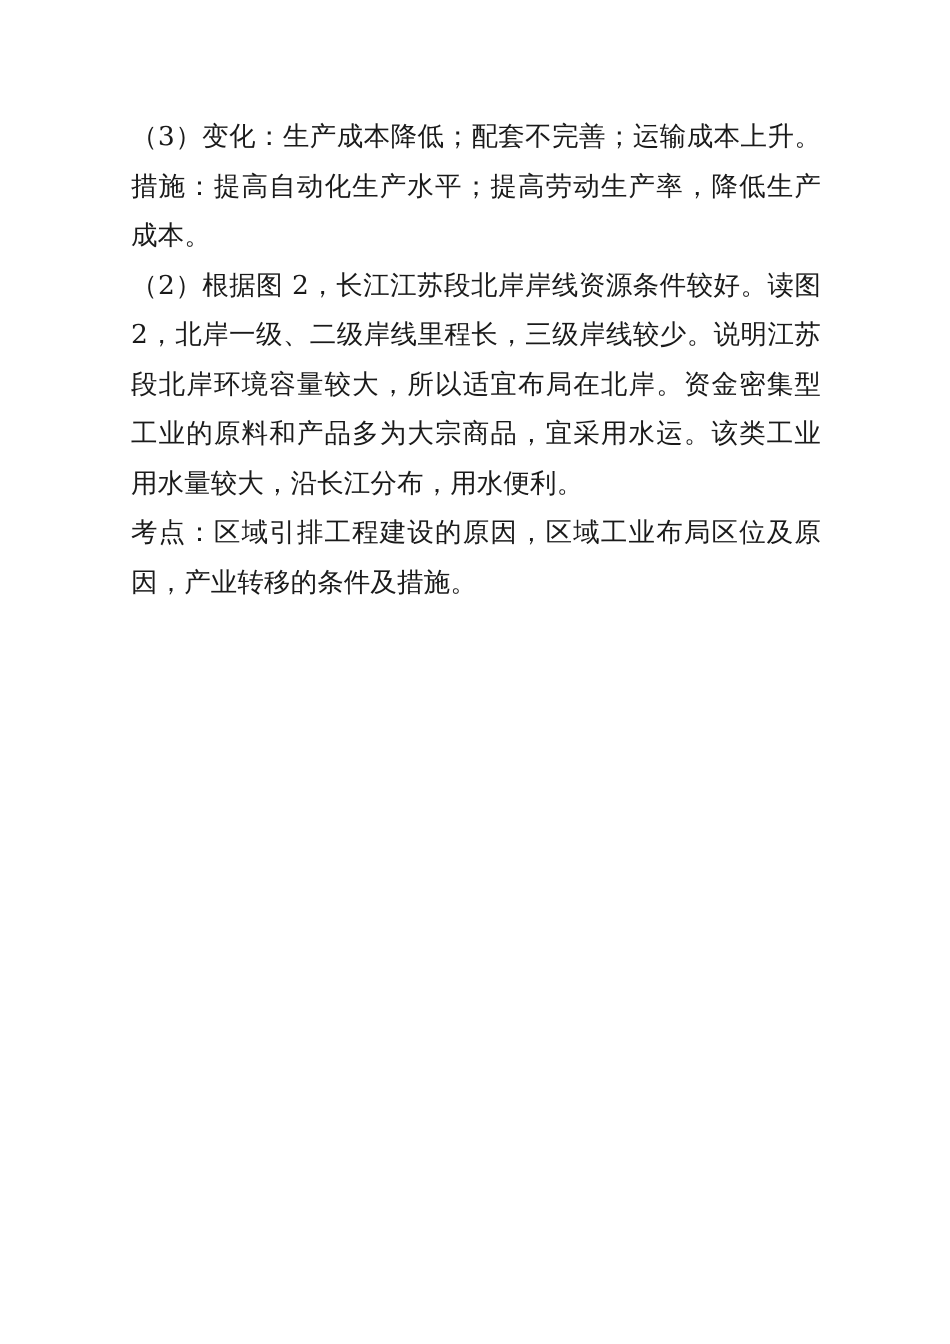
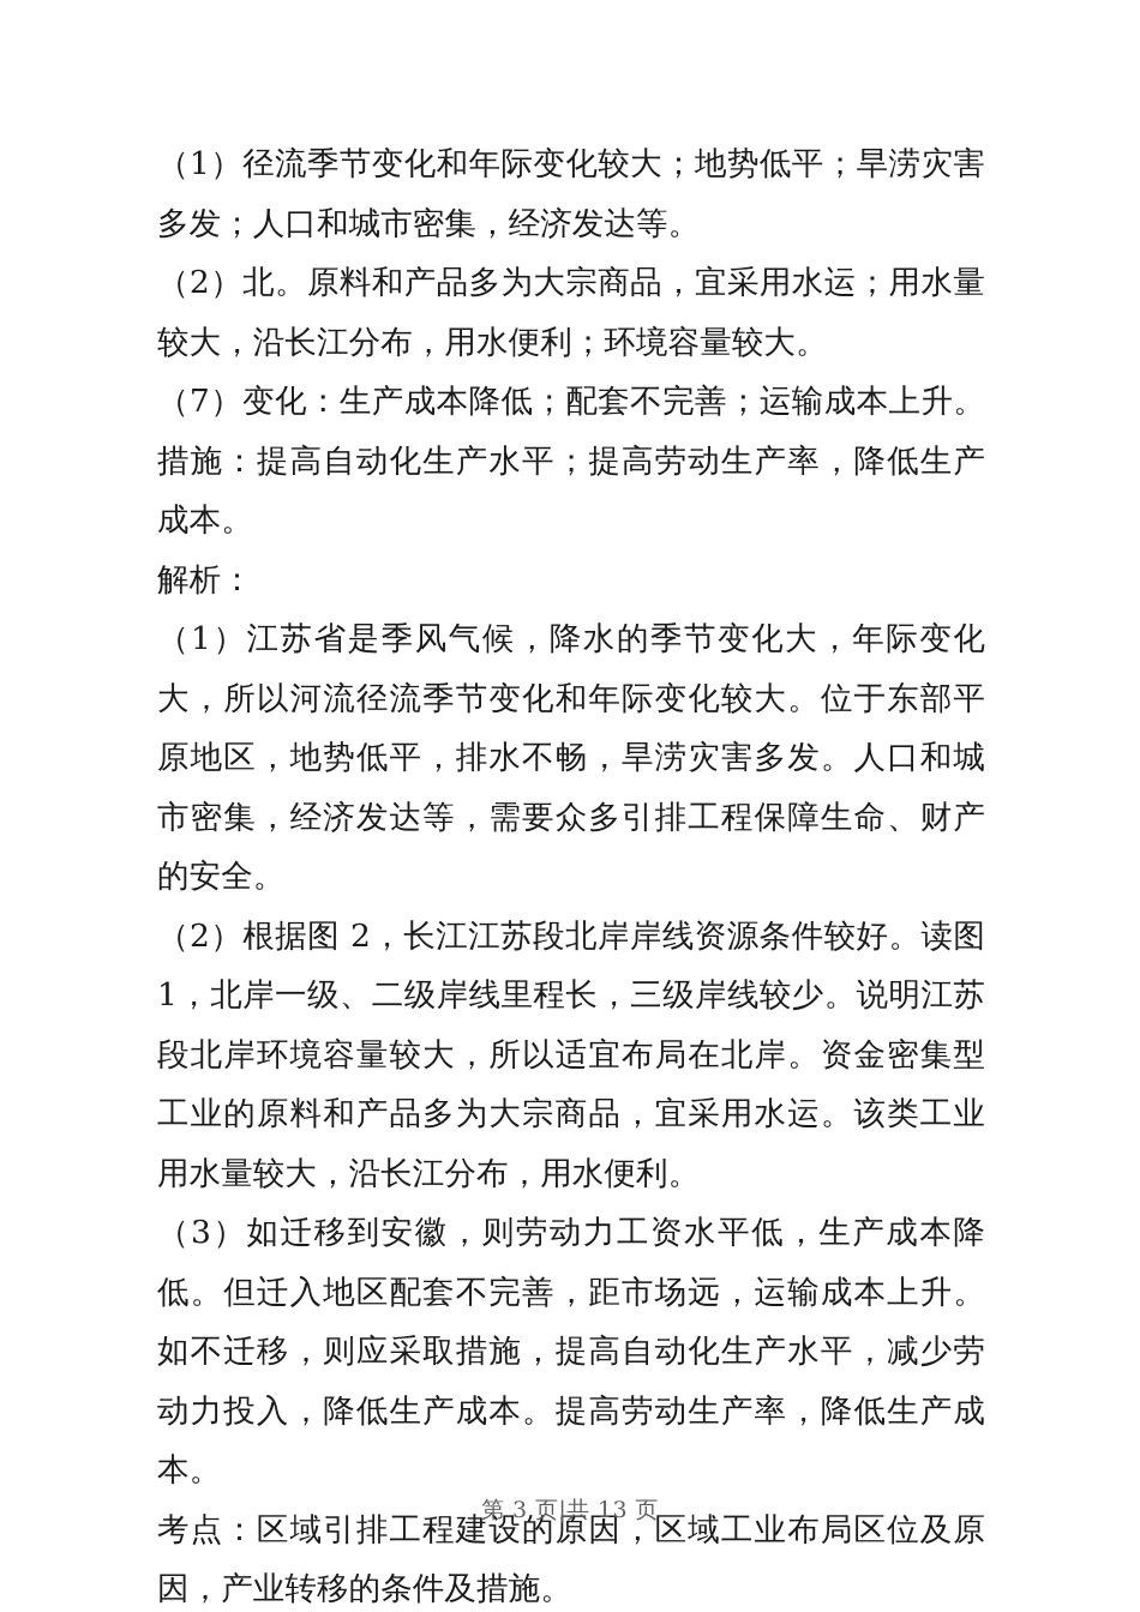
+ （1）径流季节变化和年际变化较大；地势低平；旱涝灾害多发；人口和城市密集，经济发达等。
+ （2）北。原料和产品多为大宗商品，宜采用水运；用水量较大，沿长江分布，用水便利；环境容量较大。
- （3）变化：生产成本降低；配套不完善；运输成本上升。措施：提高自动化生产水平；提高劳动生产率，降低生产成本。
+ （7）变化：生产成本降低；配套不完善；运输成本上升。措施：提高自动化生产水平；提高劳动生产率，降低生产成本。
+ 解析：
+ （1）江苏省是季风气候，降水的季节变化大，年际变化大，所以河流径流季节变化和年际变化较大。位于东部平原地区，地势低平，排水不畅，旱涝灾害多发。人口和城市密集，经济发达等，需要众多引排工程保障生命、财产的安全。
- （2）根据图 2，长江江苏段北岸岸线资源条件较好。读图 2，北岸一级、二级岸线里程长，三级岸线较少。说明江苏段北岸环境容量较大，所以适宜布局在北岸。资金密集型工业的原料和产品多为大宗商品，宜采用水运。该类工业用水量较大，沿长江分布，用水便利。
+ （2）根据图 2，长江江苏段北岸岸线资源条件较好。读图 1，北岸一级、二级岸线里程长，三级岸线较少。说明江苏段北岸环境容量较大，所以适宜布局在北岸。资金密集型工业的原料和产品多为大宗商品，宜采用水运。该类工业用水量较大，沿长江分布，用水便利。
+ （3）如迁移到安徽，则劳动力工资水平低，生产成本降低。但迁入地区配套不完善，距市场远，运输成本上升。如不迁移，则应采取措施，提高自动化生产水平，减少劳动力投入，降低生产成本。提高劳动生产率，降低生产成本。
  考点：区域引排工程建设的原因，区域工业布局区位及原因，产业转移的条件及措施。
+ 第 3 页|共 13 页
